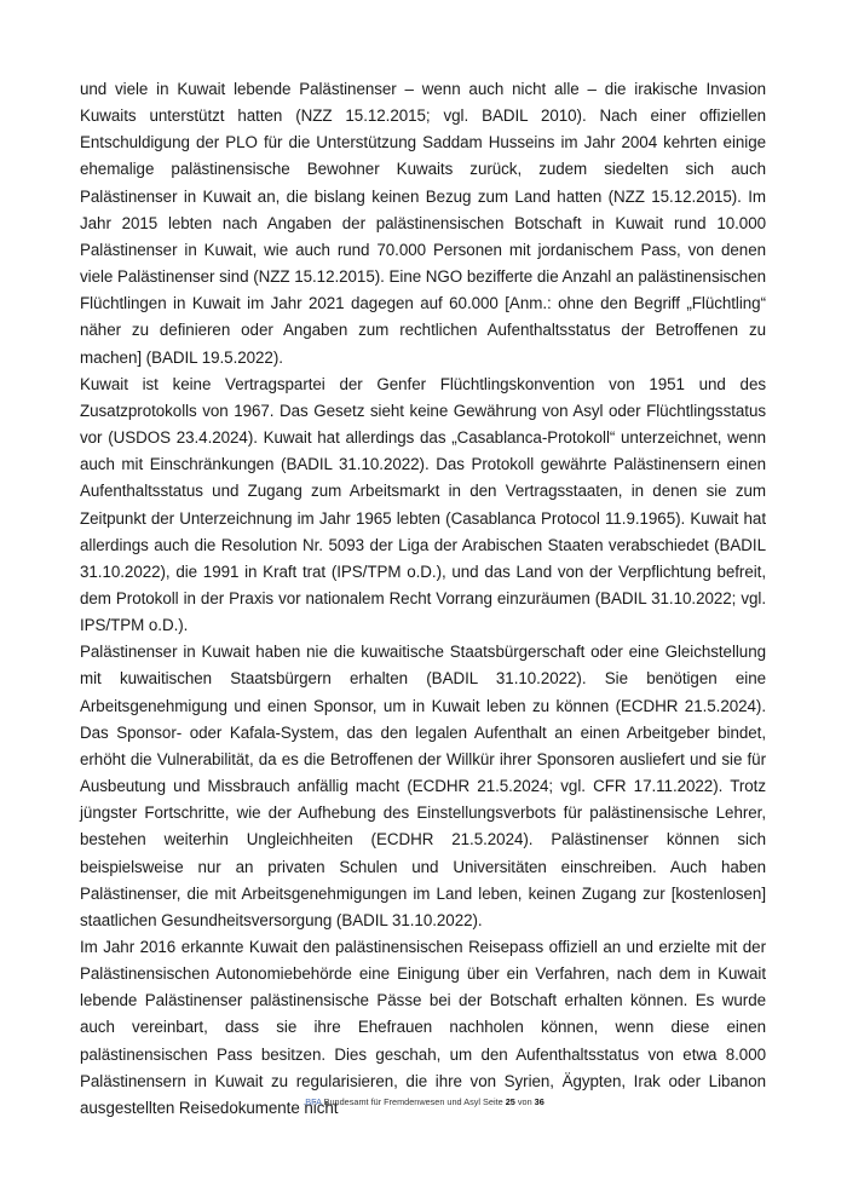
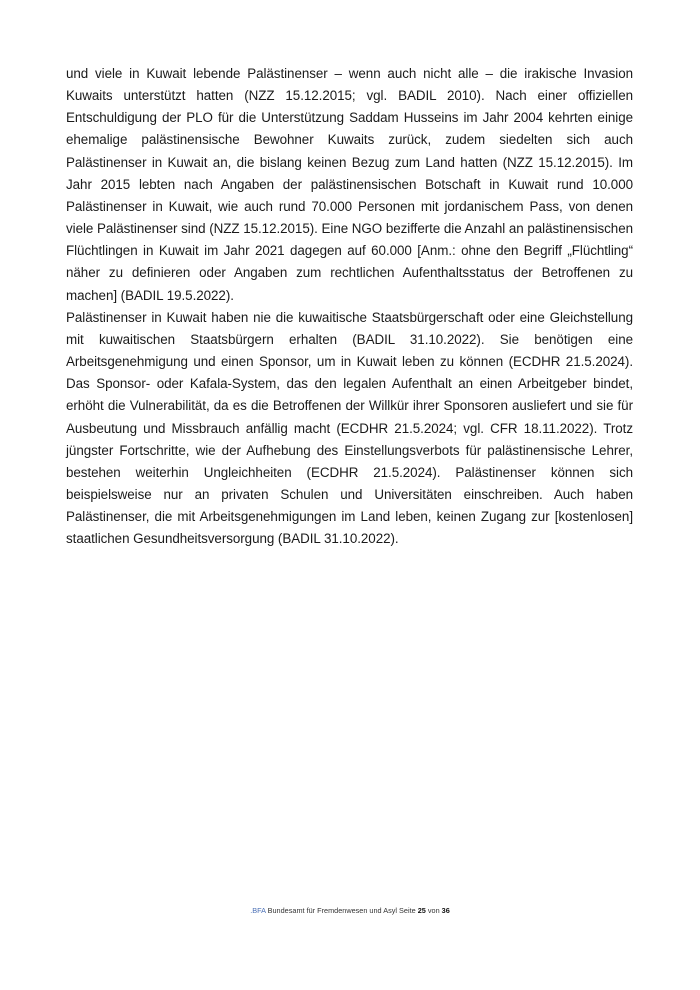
  und viele in Kuwait lebende Palästinenser – wenn auch nicht alle – die irakische Invasion Kuwaits unterstützt hatten (NZZ 15.12.2015; vgl. BADIL 2010). Nach einer offiziellen Entschuldigung der PLO für die Unterstützung Saddam Husseins im Jahr 2004 kehrten einige ehemalige palästinensische Bewohner Kuwaits zurück, zudem siedelten sich auch Palästinenser in Kuwait an, die bislang keinen Bezug zum Land hatten (NZZ 15.12.2015). Im Jahr 2015 lebten nach Angaben der palästinensischen Botschaft in Kuwait rund 10.000 Palästinenser in Kuwait, wie auch rund 70.000 Personen mit jordanischem Pass, von denen viele Palästinenser sind (NZZ 15.12.2015). Eine NGO bezifferte die Anzahl an palästinensischen Flüchtlingen in Kuwait im Jahr 2021 dagegen auf 60.000 [Anm.: ohne den Begriff „Flüchtling“ näher zu definieren oder Angaben zum rechtlichen Aufenthaltsstatus der Betroffenen zu machen] (BADIL 19.5.2022).
- Kuwait ist keine Vertragspartei der Genfer Flüchtlingskonvention von 1951 und des Zusatzprotokolls von 1967. Das Gesetz sieht keine Gewährung von Asyl oder Flüchtlingsstatus vor (USDOS 23.4.2024). Kuwait hat allerdings das „Casablanca-Protokoll“ unterzeichnet, wenn auch mit Einschränkungen (BADIL 31.10.2022). Das Protokoll gewährte Palästinensern einen Aufenthaltsstatus und Zugang zum Arbeitsmarkt in den Vertragsstaaten, in denen sie zum Zeitpunkt der Unterzeichnung im Jahr 1965 lebten (Casablanca Protocol 11.9.1965). Kuwait hat allerdings auch die Resolution Nr. 5093 der Liga der Arabischen Staaten verabschiedet (BADIL 31.10.2022), die 1991 in Kraft trat (IPS/TPM o.D.), und das Land von der Verpflichtung befreit, dem Protokoll in der Praxis vor nationalem Recht Vorrang einzuräumen (BADIL 31.10.2022; vgl. IPS/TPM o.D.).
- Palästinenser in Kuwait haben nie die kuwaitische Staatsbürgerschaft oder eine Gleichstellung mit kuwaitischen Staatsbürgern erhalten (BADIL 31.10.2022). Sie benötigen eine Arbeitsgenehmigung und einen Sponsor, um in Kuwait leben zu können (ECDHR 21.5.2024). Das Sponsor- oder Kafala-System, das den legalen Aufenthalt an einen Arbeitgeber bindet, erhöht die Vulnerabilität, da es die Betroffenen der Willkür ihrer Sponsoren ausliefert und sie für Ausbeutung und Missbrauch anfällig macht (ECDHR 21.5.2024; vgl. CFR 17.11.2022). Trotz jüngster Fortschritte, wie der Aufhebung des Einstellungsverbots für palästinensische Lehrer, bestehen weiterhin Ungleichheiten (ECDHR 21.5.2024). Palästinenser können sich beispielsweise nur an privaten Schulen und Universitäten einschreiben. Auch haben Palästinenser, die mit Arbeitsgenehmigungen im Land leben, keinen Zugang zur [kostenlosen] staatlichen Gesundheitsversorgung (BADIL 31.10.2022).
+ Palästinenser in Kuwait haben nie die kuwaitische Staatsbürgerschaft oder eine Gleichstellung mit kuwaitischen Staatsbürgern erhalten (BADIL 31.10.2022). Sie benötigen eine Arbeitsgenehmigung und einen Sponsor, um in Kuwait leben zu können (ECDHR 21.5.2024). Das Sponsor- oder Kafala-System, das den legalen Aufenthalt an einen Arbeitgeber bindet, erhöht die Vulnerabilität, da es die Betroffenen der Willkür ihrer Sponsoren ausliefert und sie für Ausbeutung und Missbrauch anfällig macht (ECDHR 21.5.2024; vgl. CFR 18.11.2022). Trotz jüngster Fortschritte, wie der Aufhebung des Einstellungsverbots für palästinensische Lehrer, bestehen weiterhin Ungleichheiten (ECDHR 21.5.2024). Palästinenser können sich beispielsweise nur an privaten Schulen und Universitäten einschreiben. Auch haben Palästinenser, die mit Arbeitsgenehmigungen im Land leben, keinen Zugang zur [kostenlosen] staatlichen Gesundheitsversorgung (BADIL 31.10.2022).
- Im Jahr 2016 erkannte Kuwait den palästinensischen Reisepass offiziell an und erzielte mit der Palästinensischen Autonomiebehörde eine Einigung über ein Verfahren, nach dem in Kuwait lebende Palästinenser palästinensische Pässe bei der Botschaft erhalten können. Es wurde auch vereinbart, dass sie ihre Ehefrauen nachholen können, wenn diese einen palästinensischen Pass besitzen. Dies geschah, um den Aufenthaltsstatus von etwa 8.000 Palästinensern in Kuwait zu regularisieren, die ihre von Syrien, Ägypten, Irak oder Libanon ausgestellten Reisedokumente nicht
  .BFA Bundesamt für Fremdenwesen und Asyl Seite 25 von 36
